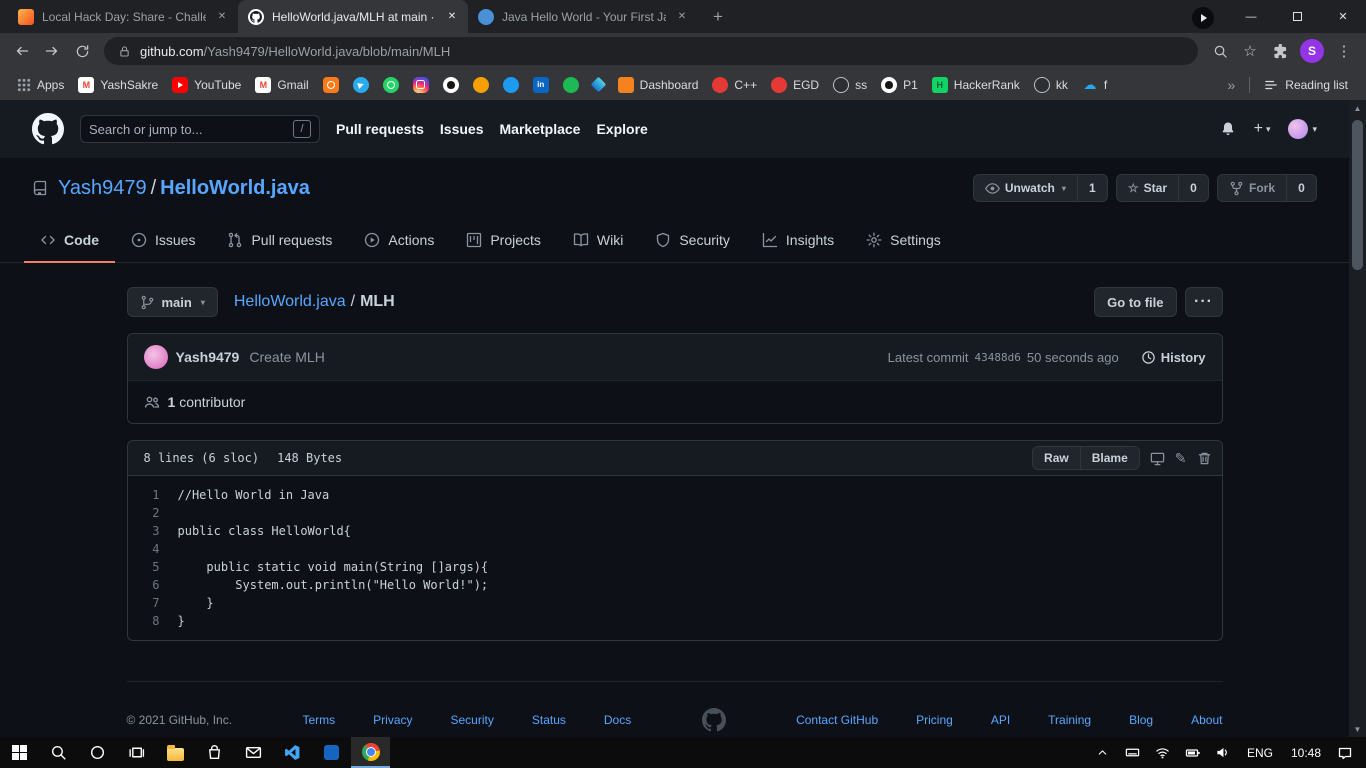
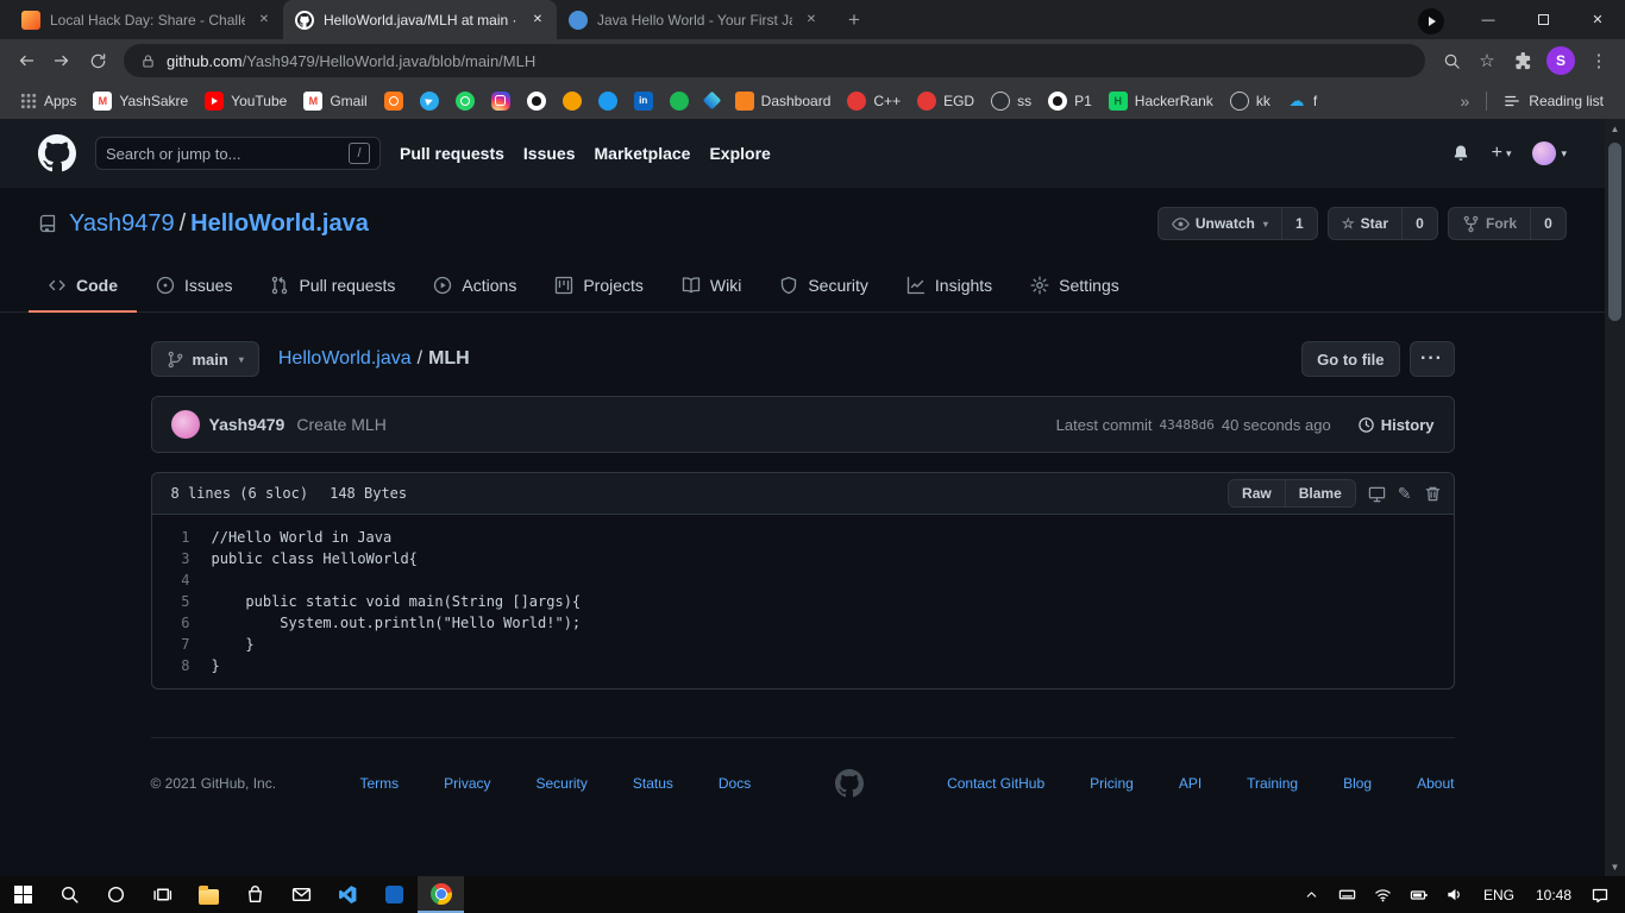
  Local Hack Day: Share - Chall
  ✕
  HelloWorld.java/MLH at main ·
  ✕
  Java Hello World - Your First J
  ✕
  +
  —
  ✕
  github.com/Yash9479/HelloWorld.java/blob/main/MLH
  ☆
  S
  ⋮
  Apps
  YashSakre
  YouTube
  Gmail
  Dashboard
  C++
  EGD
  ss
  P1
  HackerRank
  kk
  f
  »
  Reading list
  Search or jump to...
  /
  Pull requests
  Issues
  Marketplace
  Explore
  +
  ▾
  ▾
  Yash9479 / HelloWorld.java
  Unwatch
  ▾
  1
  ☆
  Star
  0
  Fork
  0
  Code
  Issues
  Pull requests
  Actions
  Projects
  Wiki
  Security
  Insights
  Settings
  main
  ▾
  HelloWorld.java / MLH
  Go to file
  ···
  Yash9479
  Create MLH
  Latest commit
  43488d6
- 50 seconds ago
+ 40 seconds ago
  History
- 1 contributor
  8 lines (6 sloc)
  148 Bytes
  Raw
  Blame
  ✎
  1
  //Hello World in Java
- 2
  3
  public class HelloWorld{
  4
  5
  public static void main(String []args){
  6
  System.out.println("Hello World!");
  7
  }
  8
  }
  © 2021 GitHub, Inc.
  Terms
  Privacy
  Security
  Status
  Docs
  Contact GitHub
  Pricing
  API
  Training
  Blog
  About
  ▲
  ▼
  ENG
  10:48
